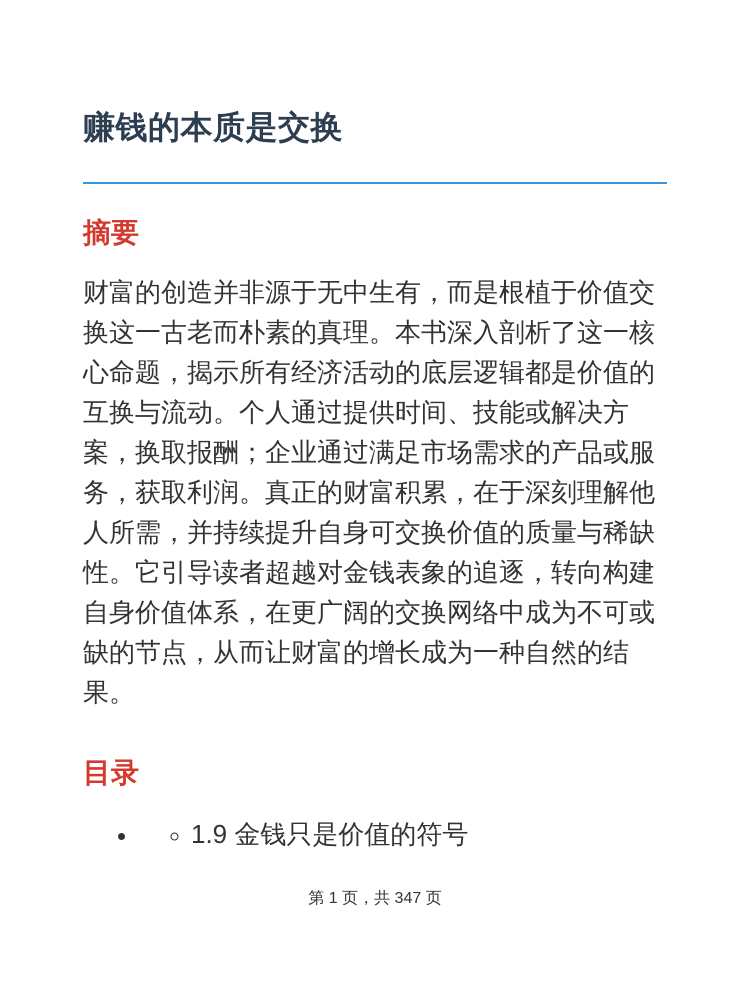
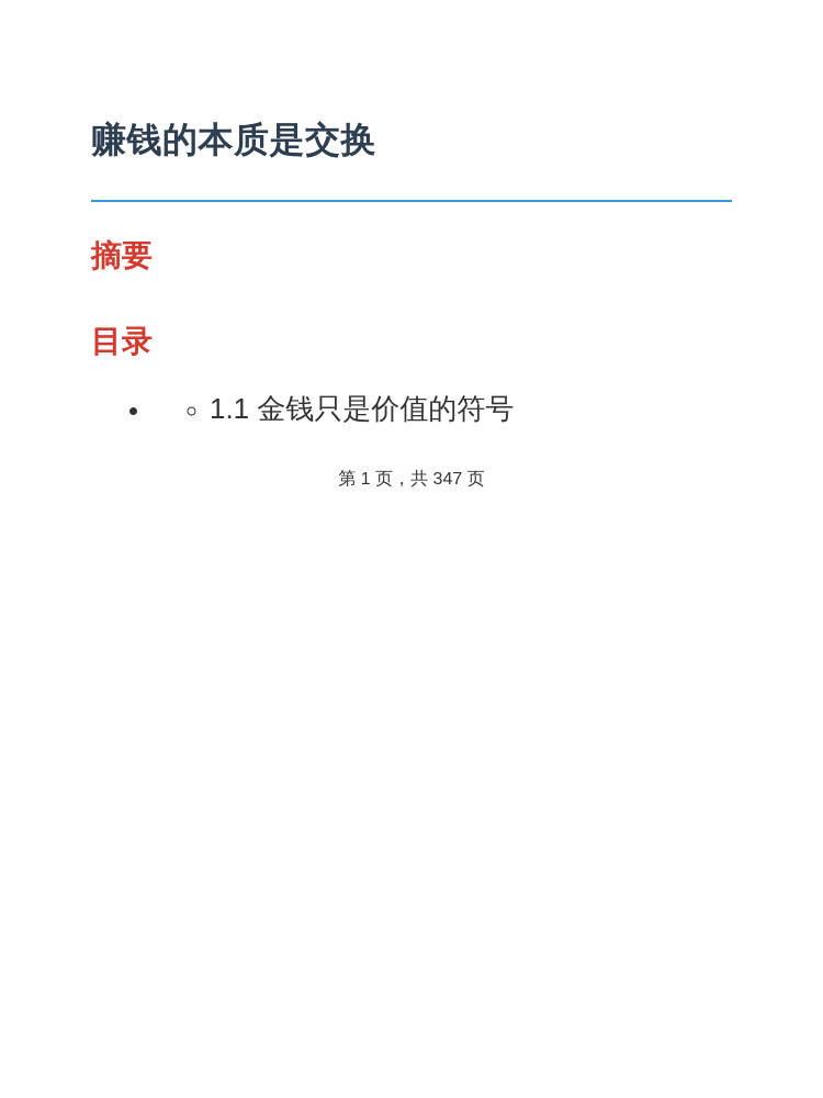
  赚钱的本质是交换
  摘要
- 财富的创造并非源于无中生有，而是根植于价值交换这一古老而朴素的真理。本书深入剖析了这一核心命题，揭示所有经济活动的底层逻辑都是价值的互换与流动。个人通过提供时间、技能或解决方案，换取报酬；企业通过满足市场需求的产品或服务，获取利润。真正的财富积累，在于深刻理解他人所需，并持续提升自身可交换价值的质量与稀缺性。它引导读者超越对金钱表象的追逐，转向构建自身价值体系，在更广阔的交换网络中成为不可或缺的节点，从而让财富的增长成为一种自然的结果。
  目录
- 1.9 金钱只是价值的符号
+ 1.1 金钱只是价值的符号
  第 1 页，共 347 页
